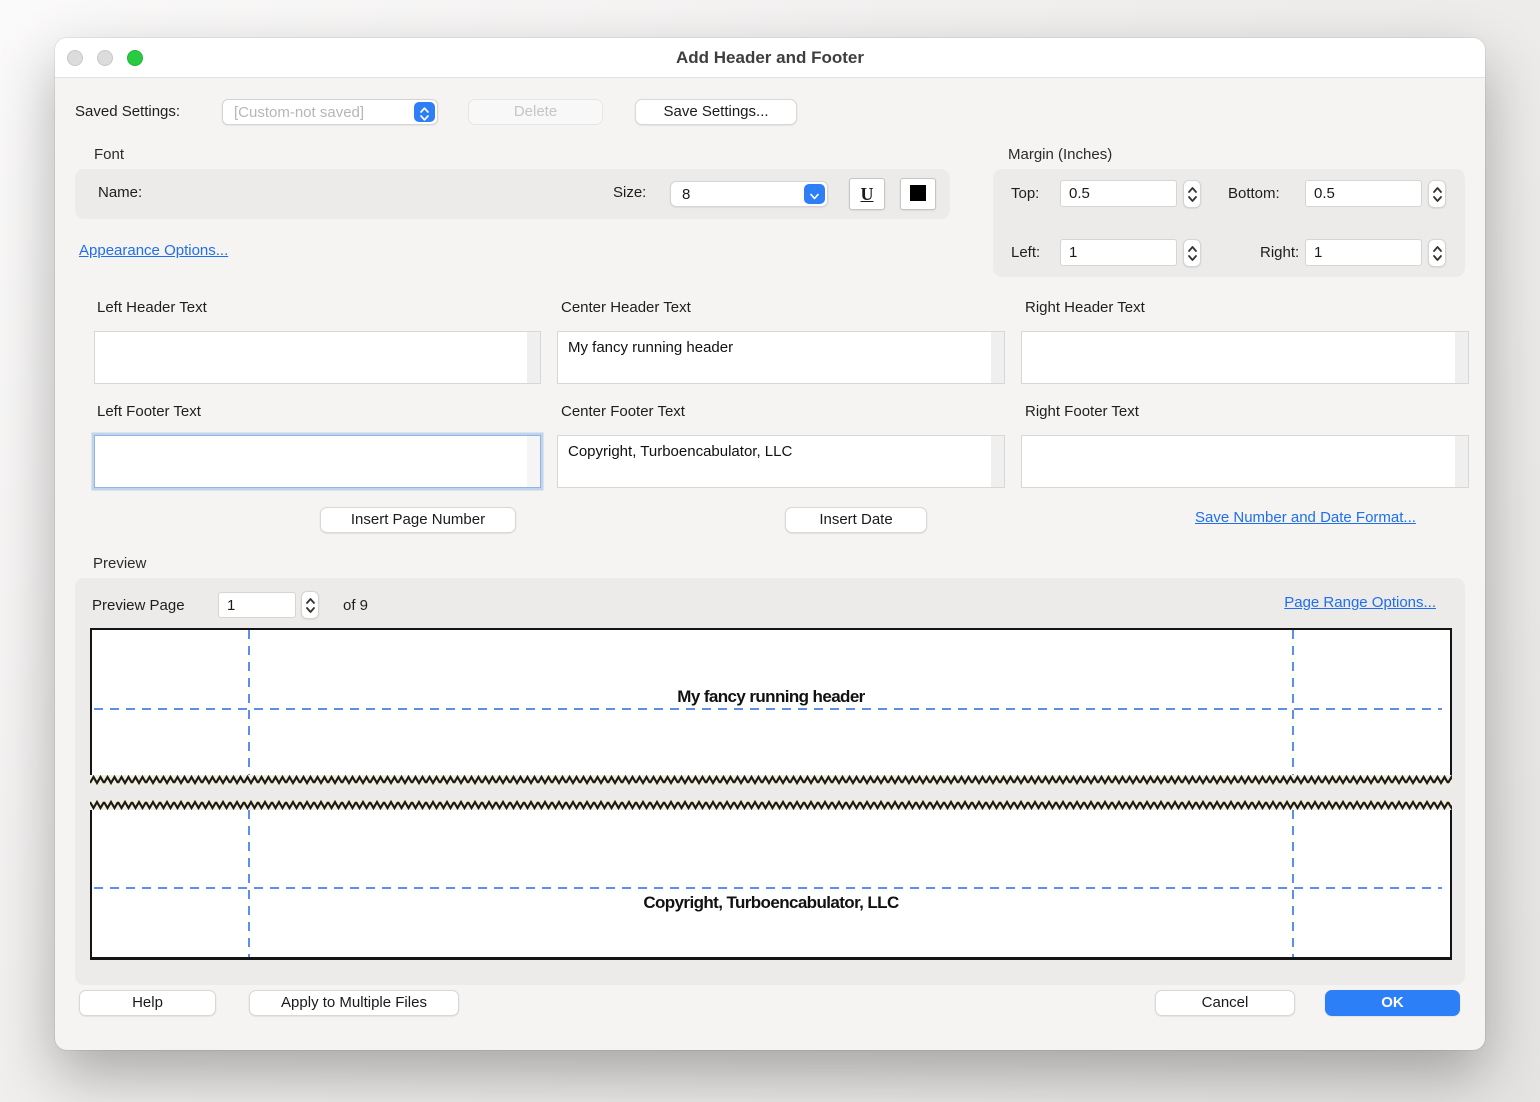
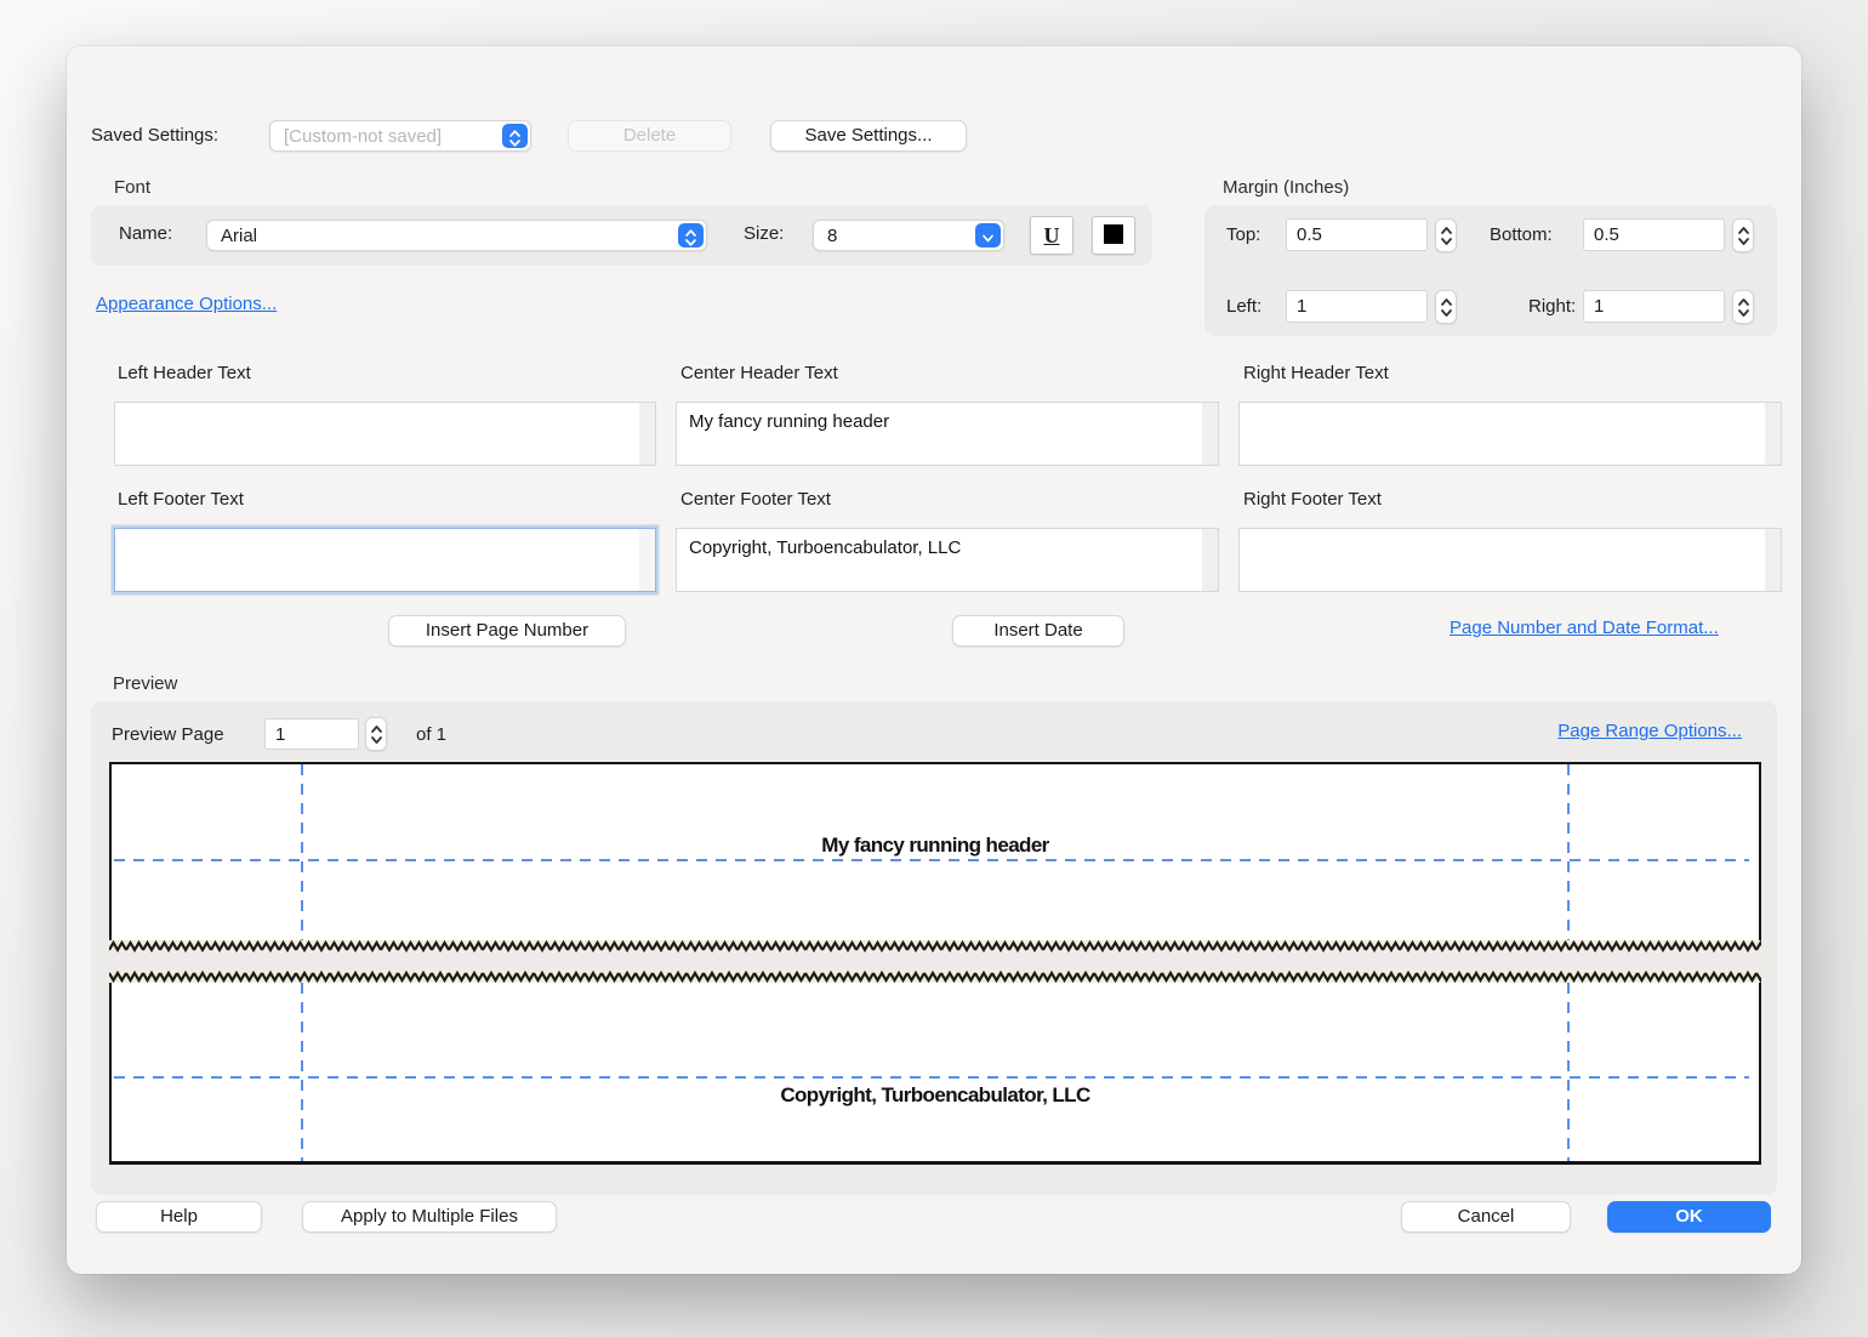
- Add Header and Footer
  Saved Settings:
  [Custom-not saved]
  Delete
  Save Settings...
  Font
  Name:
+ Arial
  Size:
  8
  U
  Appearance Options...
  Margin (Inches)
  Top:
  0.5
  Bottom:
  0.5
  Left:
  1
  Right:
  1
  Left Header Text
  Center Header Text
  Right Header Text
  My fancy running header
  Left Footer Text
  Center Footer Text
  Right Footer Text
  Copyright, Turboencabulator, LLC
  Insert Page Number
  Insert Date
- Save Number and Date Format...
+ Page Number and Date Format...
  Preview
  Preview Page
  1
- of 9
+ of 1
  Page Range Options...
  My fancy running header
  Copyright, Turboencabulator, LLC
  Help
  Apply to Multiple Files
  Cancel
  OK
